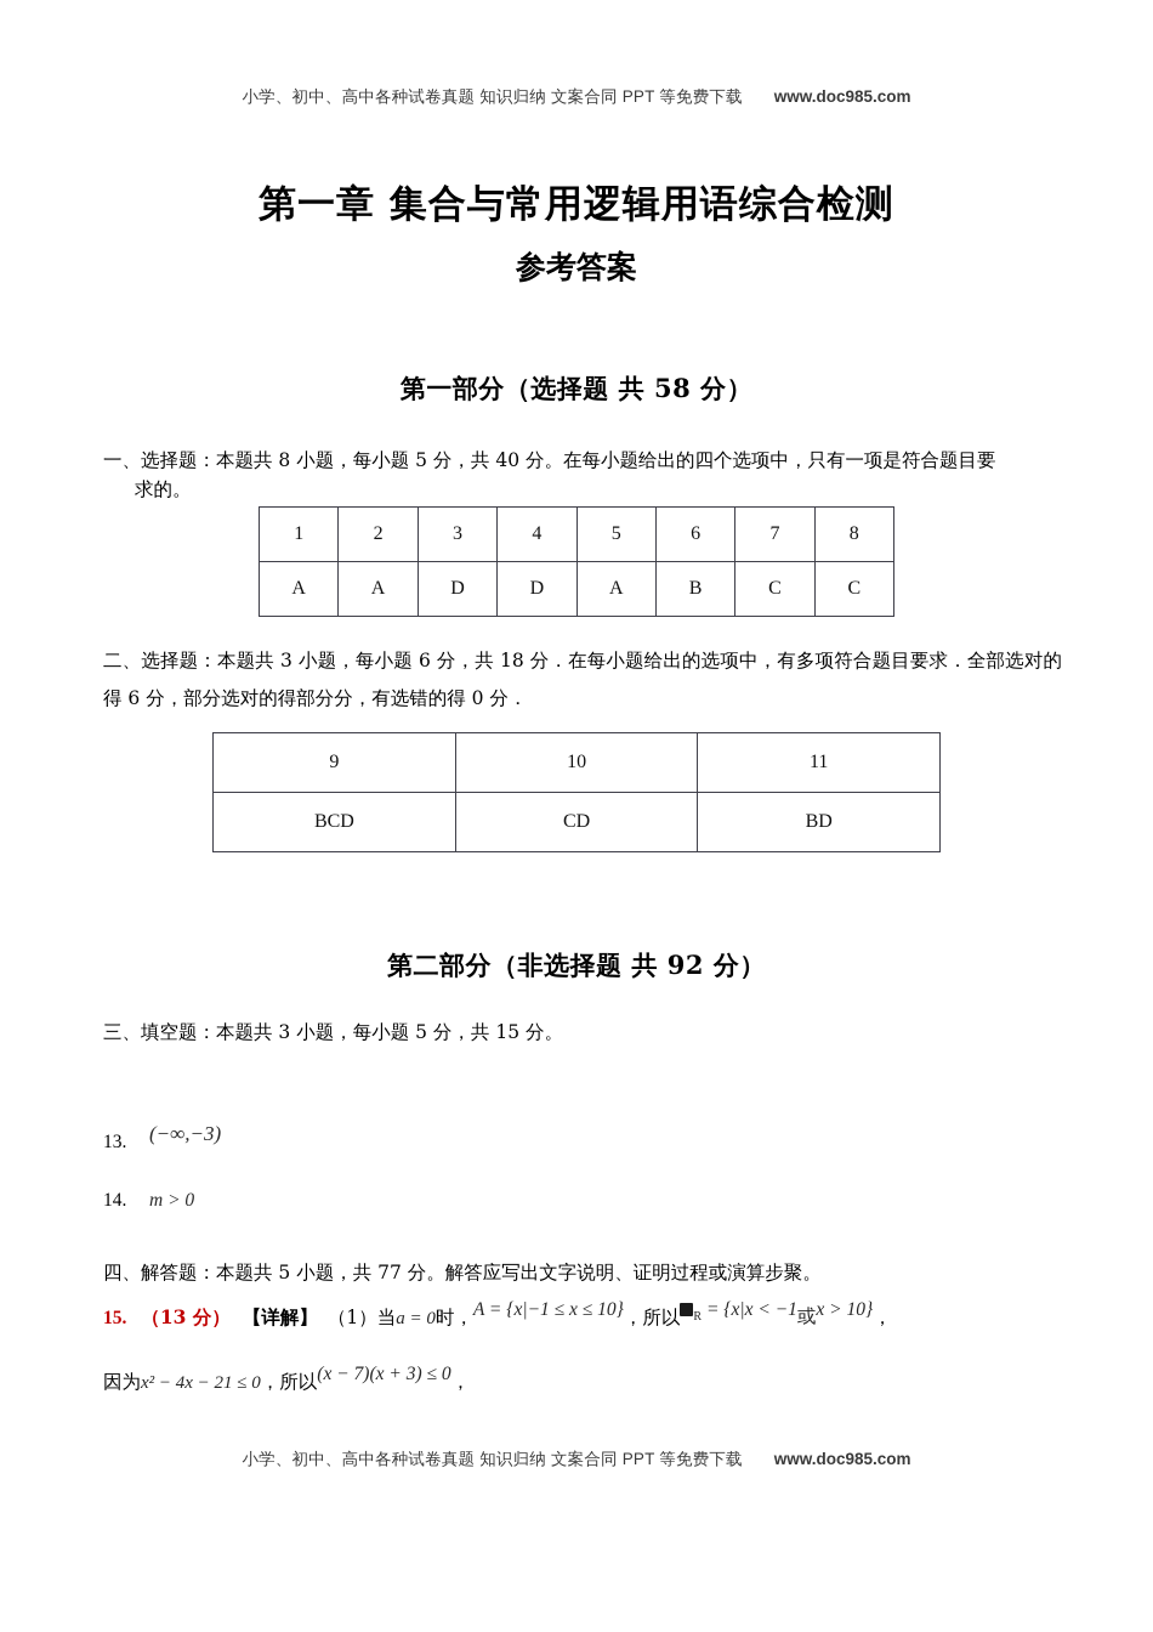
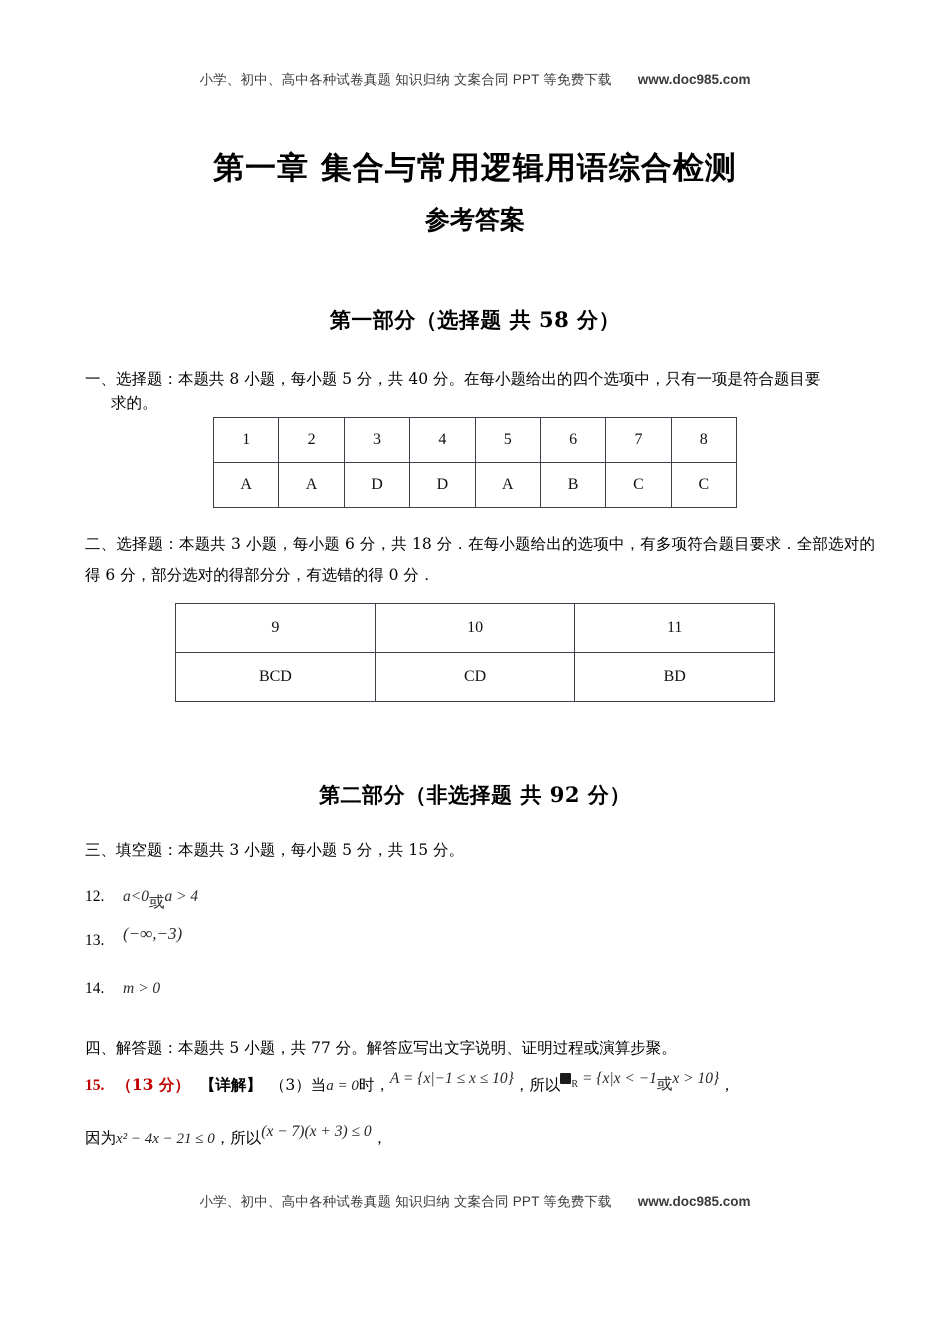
  小学、初中、高中各种试卷真题 知识归纳 文案合同 PPT 等免费下载 www.doc985.com
  第一章 集合与常用逻辑用语综合检测
  参考答案
  第一部分（选择题 共 58 分）
  一、选择题：本题共 8 小题，每小题 5 分，共 40 分。在每小题给出的四个选项中，只有一项是符合题目要
  求的。
  1	2	3	4	5	6	7	8
  A	A	D	D	A	B	C	C
  二、选择题：本题共 3 小题，每小题 6 分，共 18 分．在每小题给出的选项中，有多项符合题目要求．全部选对的得 6 分，部分选对的得部分分，有选错的得 0 分．
  9	10	11
  BCD	CD	BD
  第二部分（非选择题 共 92 分）
  三、填空题：本题共 3 小题，每小题 5 分，共 15 分。
+ 12. a<0或a > 4
  13. (−∞,−3)
  14. m > 0
  四、解答题：本题共 5 小题，共 77 分。解答应写出文字说明、证明过程或演算步聚。
- 15. （13 分） 【详解】 （1）当a = 0时，A = {x|−1 ≤ x ≤ 10}，所以 R = {x|x < −1或x > 10}，
+ 15. （13 分） 【详解】 （3）当a = 0时，A = {x|−1 ≤ x ≤ 10}，所以 R = {x|x < −1或x > 10}，
  因为x² − 4x − 21 ≤ 0，所以(x − 7)(x + 3) ≤ 0，
  小学、初中、高中各种试卷真题 知识归纳 文案合同 PPT 等免费下载 www.doc985.com
